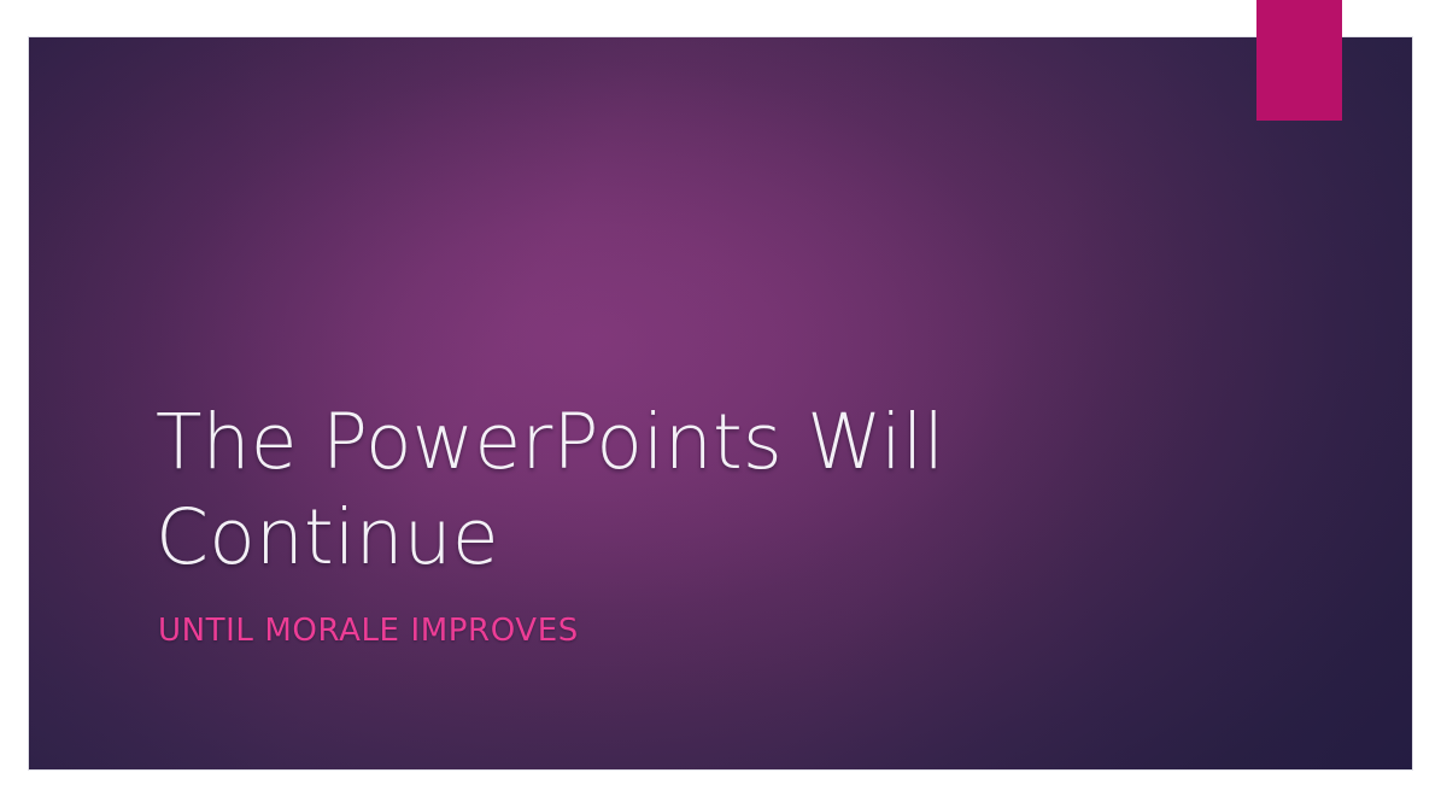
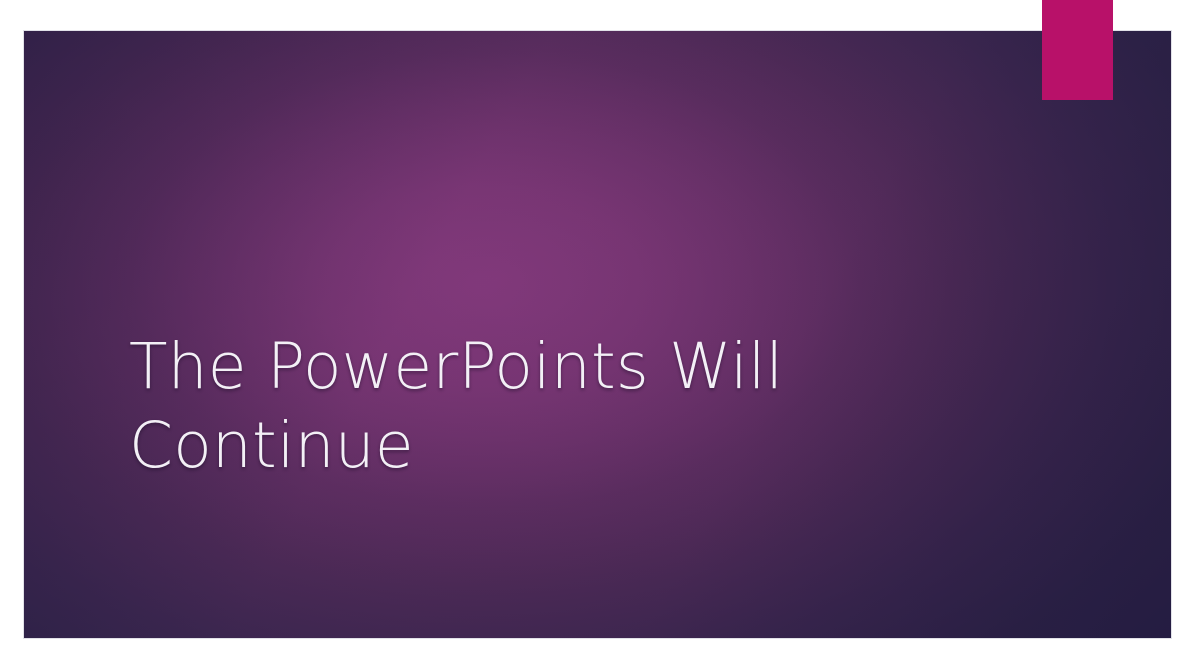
  The PowerPoints Will
  Continue
- UNTIL MORALE IMPROVES
